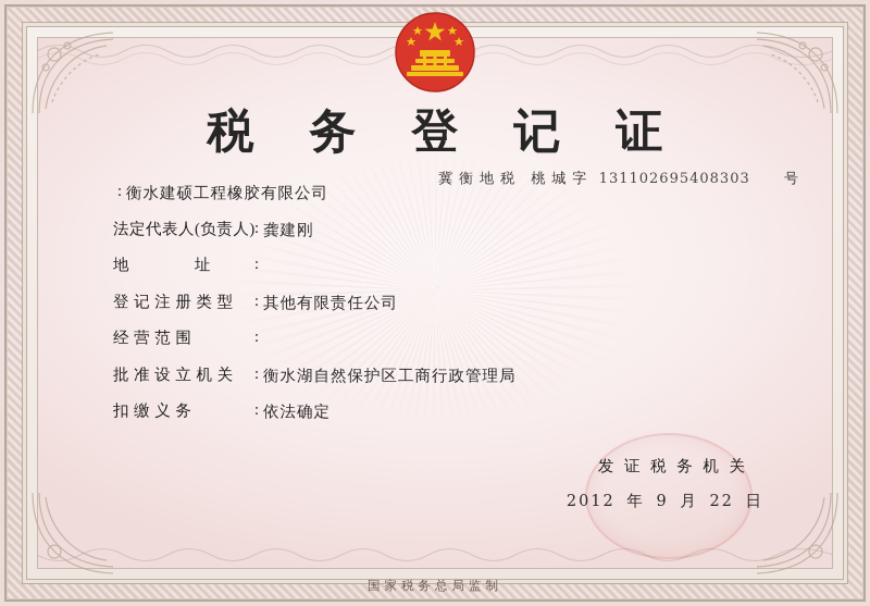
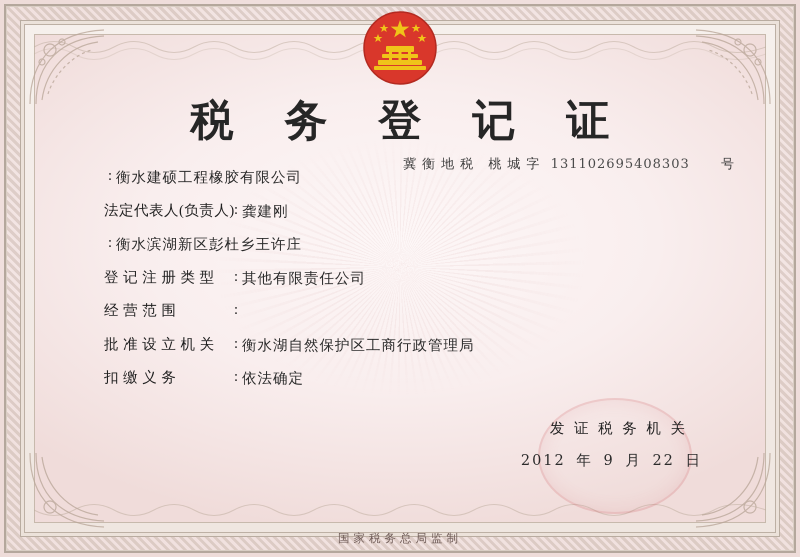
  税 务 登 记 证
  冀衡地税 桃城字 131102695408303 号
  :
  衡水建硕工程橡胶有限公司
  法定代表人(负责人
  :
  龚建刚
- 地 址
  :
+ 衡水滨湖新区彭杜乡王许庄
  登 记 注 册 类 型
  :
  其他有限责任公司
  经 营 范 围
  :
  批 准 设 立 机 关
  :
  衡水湖自然保护区工商行政管理局
  扣 缴 义 务
  :
  依法确定
  发 证 税 务 机 关
  2012 年 9 月 22 日
  国家税务总局监制
